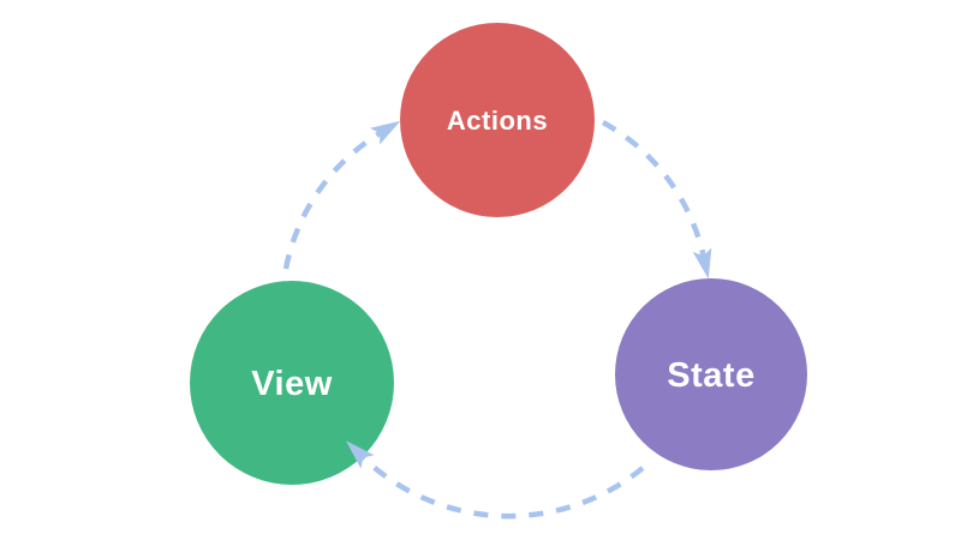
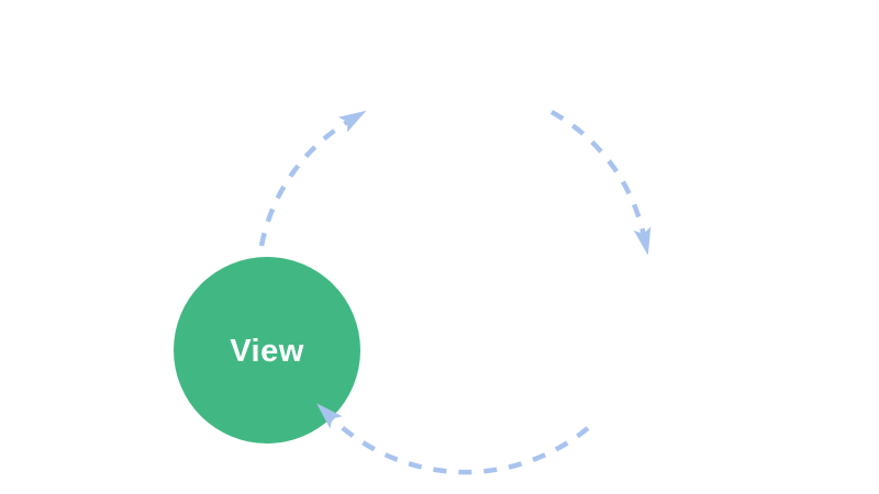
- Actions
- State
  View
